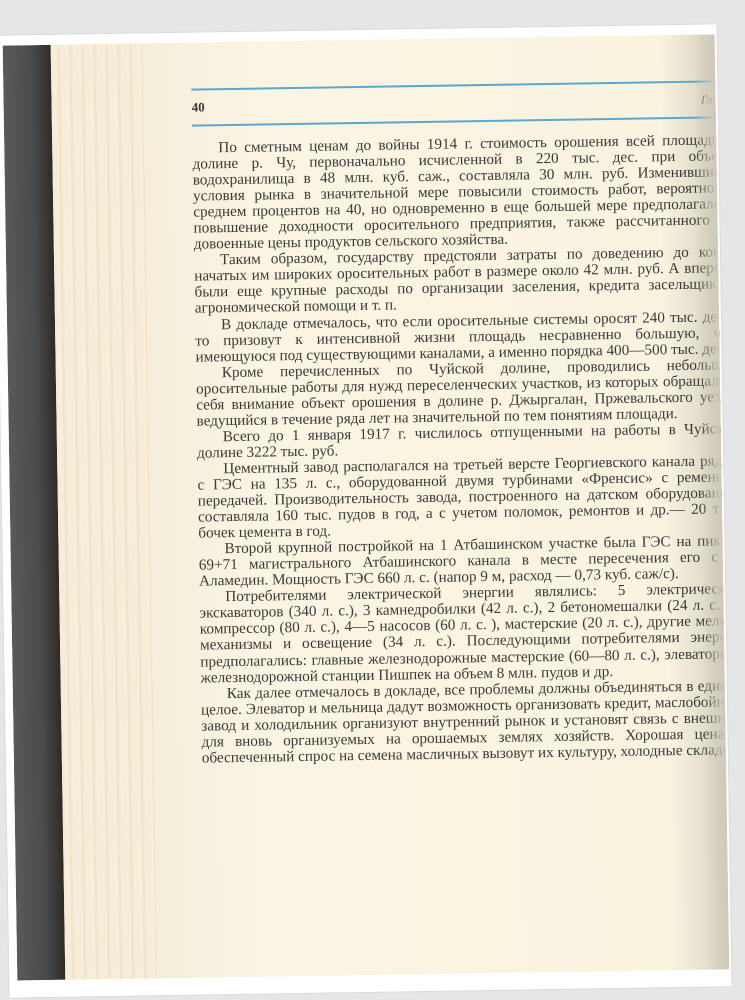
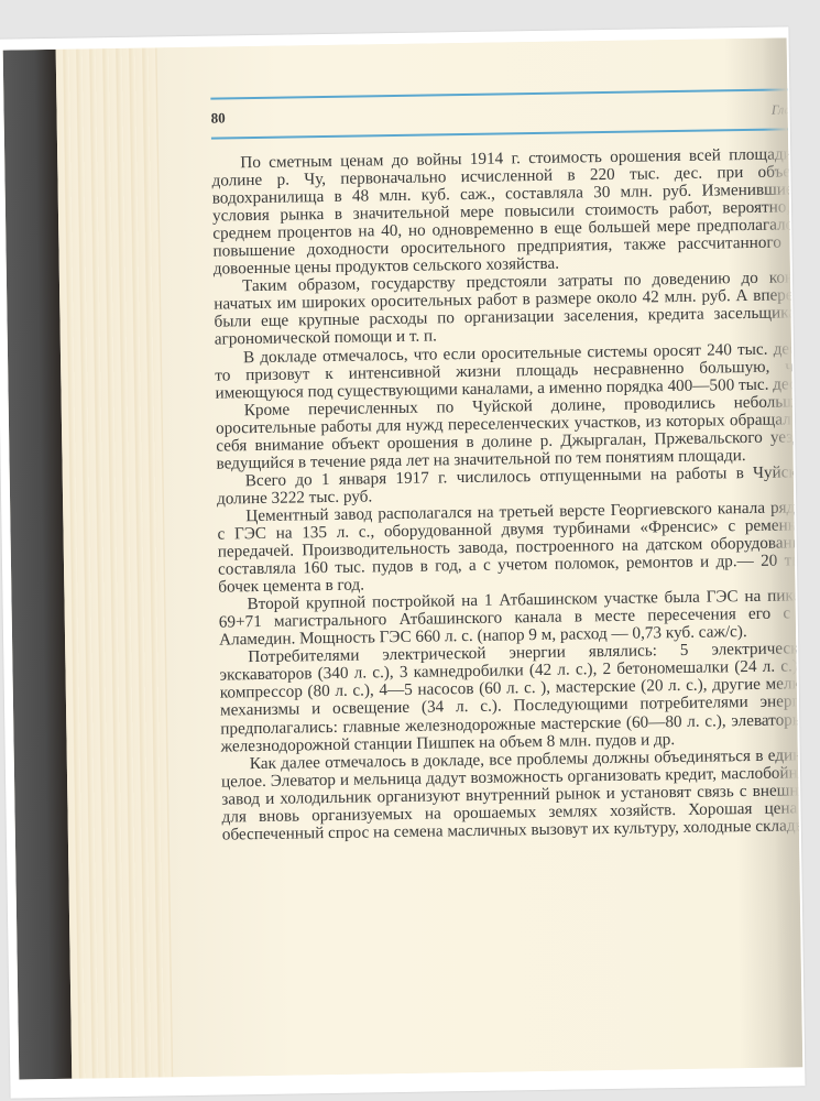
- 40
+ 80
  По сметным ценам до войны 1914 г. стоимость орошения всей площ долине р. Чу, первоначально исчисленной в 220 тыс. дес. при о водохранилища в 48 млн. куб. саж., составляла 30 млн. руб. Изменив условия рынка в значительной мере повысили стоимость работ, вероя среднем процентов на 40, но одновременно в еще большей мере предпола повышение доходности оросительного предприятия, также рассчитанно довоенные цены продуктов сельского хозяйства.
  Таким образом, государству предстояли затраты по доведению до начатых им широких оросительных работ в размере около 42 млн. руб. А в были еще крупные расходы по организации заселения, кредита засельщ агрономической помощи и т. п.
  В докладе отмечалось, что если оросительные системы оросят 240 тыс. то призовут к интенсивной жизни площадь несравненно большую имеющуюся под существующими каналами, а именно порядка 400—500 тыс
  Кроме перечисленных по Чуйской долине, проводились небо оросительные работы для нужд переселенческих участков, из которых обра себя внимание объект орошения в долине р. Джыргалан, Пржевальского ведущийся в течение ряда лет на значительной по тем понятиям площади.
  Всего до 1 января 1917 г. числилось отпущенными на работы в Чу долине 3222 тыс. руб.
  Цементный завод располагался на третьей версте Георгиевского канала с ГЭС на 135 л. с., оборудованной двумя турбинами «Френсис» с рем передачей. Производительность завода, построенного на датском оборудо составляла 160 тыс. пудов в год, а с учетом поломок, ремонтов и др.— 2 бочек цемента в год.
  Второй крупной постройкой на 1 Атбашинском участке была ГЭС на 69+71 магистрального Атбашинского канала в месте пересечения его Аламедин. Мощность ГЭС 660 л. с. (напор 9 м, расход — 0,73 куб. саж/с).
  Потребителями электрической энергии являлись: 5 электри экскаваторов (340 л. с.), 3 камнедробилки (42 л. с.), 2 бетономешалки (24 л компрессор (80 л. с.), 4—5 насосов (60 л. с. ), мастерские (20 л. с.), другие м механизмы и освещение (34 л. с.). Последующими потребителями э предполагались: главные железнодорожные мастерские (60—80 л. с.), элева железнодорожной станции Пишпек на объем 8 млн. пудов и др.
  Как далее отмечалось в докладе, все проблемы должны объединяться в е целое. Элеватор и мельница дадут возможность организовать кредит, маслоб завод и холодильник организуют внутренний рынок и установят связь с вн для вновь организуемых на орошаемых землях хозяйств. Хорошая ц обеспеченный спрос на семена масличных вызовут их культуру, холодные ск
